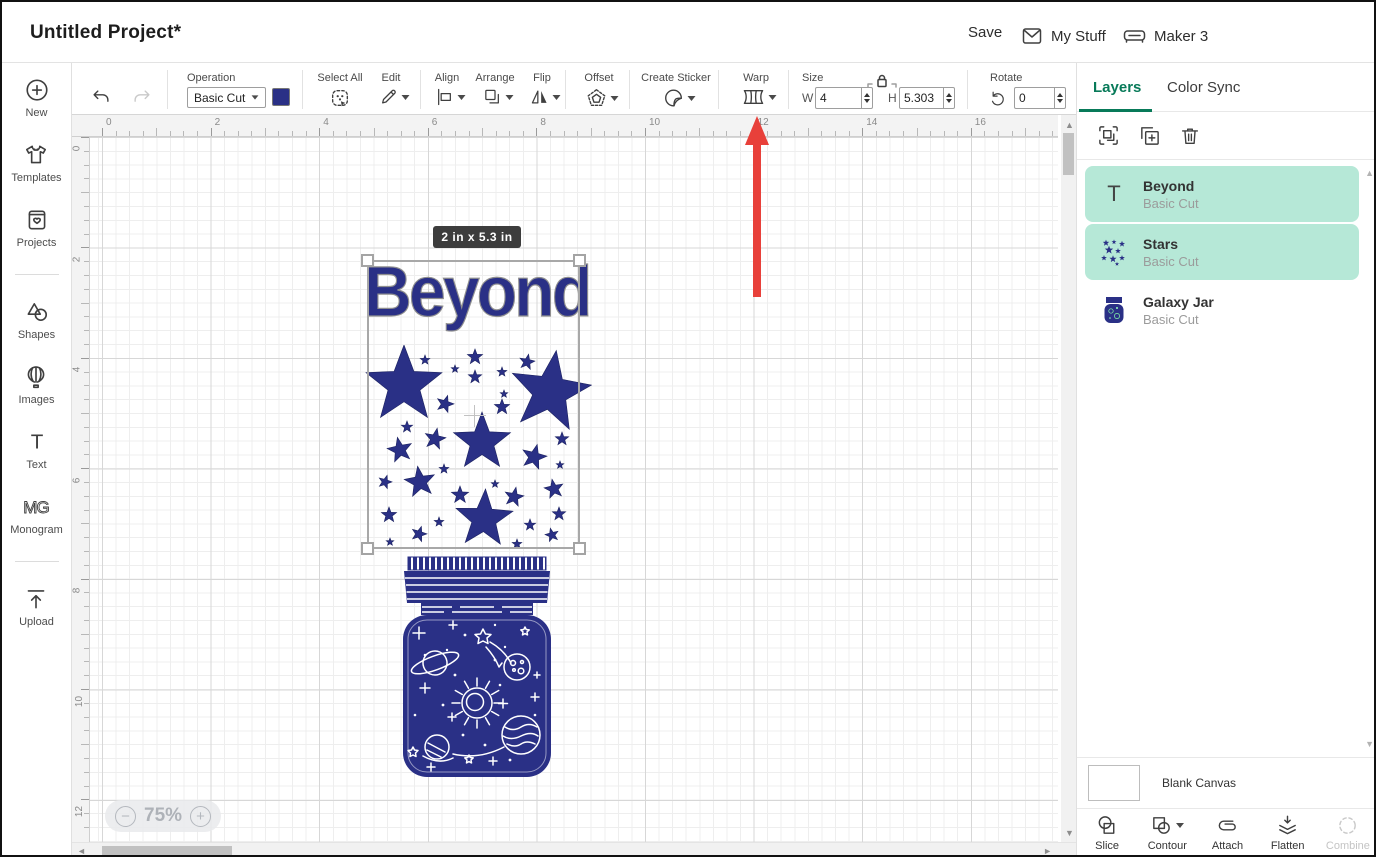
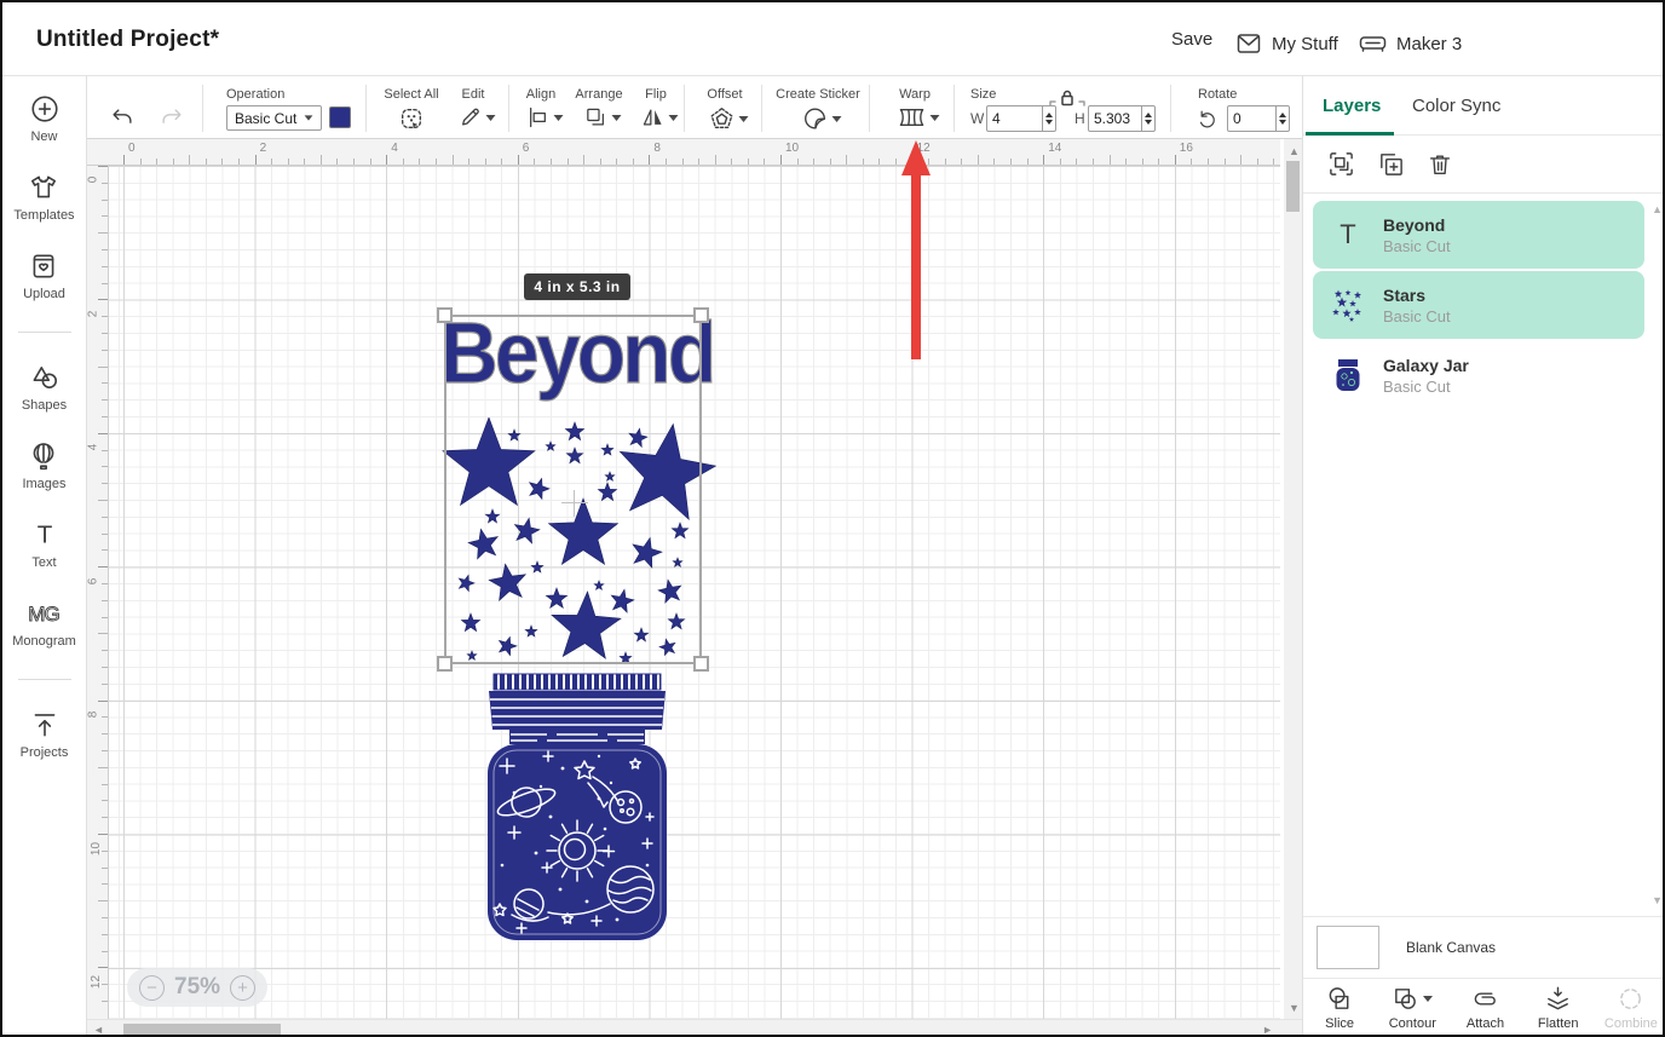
  Untitled Project*
  Save
  My Stuff
  Maker 3
  Operation
  Basic Cut
  Select All
  Edit
  Align
  Arrange
  Flip
  Offset
  Create Sticker
  Warp
  Size
  W
  4
  H
  5.303
  Rotate
  0
  New
  Templates
- Projects
+ Upload
  Shapes
  Images
  T
  Text
  MG
  Monogram
- Upload
+ Projects
  0
  2
  4
  6
  8
  10
  12
  14
  16
  Beyond
- 2 in x 5.3 in
+ 4 in x 5.3 in
  −
  75%
  +
  ▲
  ▼
  ◄
  ►
  Layers
  Color Sync
  T
  Beyond
  Basic Cut
  Stars
  Basic Cut
  Galaxy Jar
  Basic Cut
  ▲
  ▼
  Blank Canvas
  Slice
  Contour
  Attach
  Flatten
  Combine
